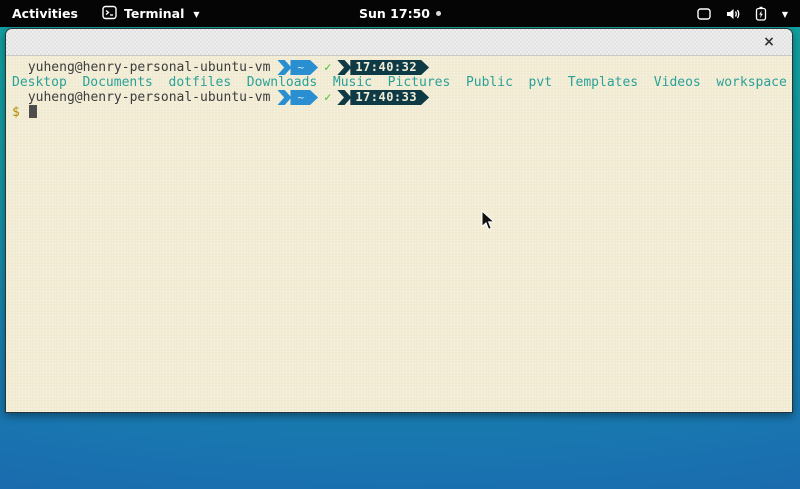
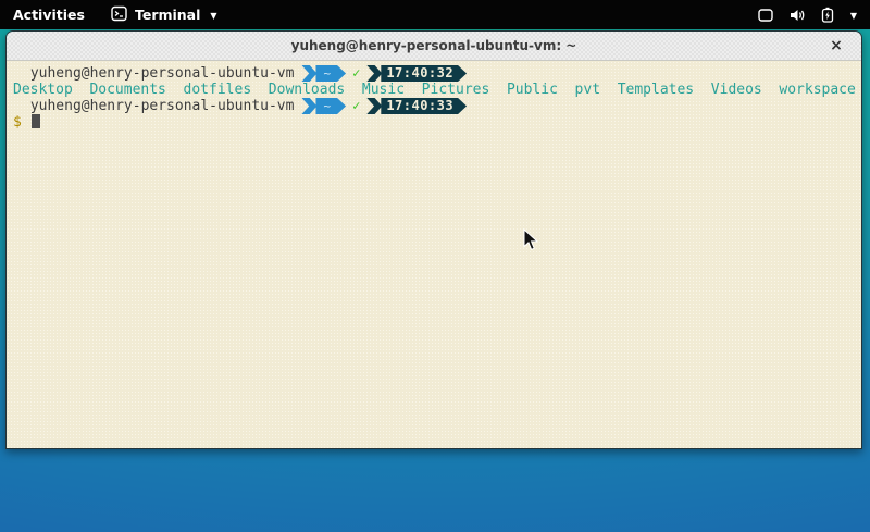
  Activities
  Terminal
  ▼
- Sun 17:50
  ▼
+ yuheng@henry-personal-ubuntu-vm: ~
  ×
  yuheng@henry-personal-ubuntu-vm
  ~
  ✓
  17:40:32
  Desktop Documents dotfiles Downloads Music Pictures Public pvt Templates Videos workspace
  yuheng@henry-personal-ubuntu-vm
  ~
  ✓
  17:40:33
  $
